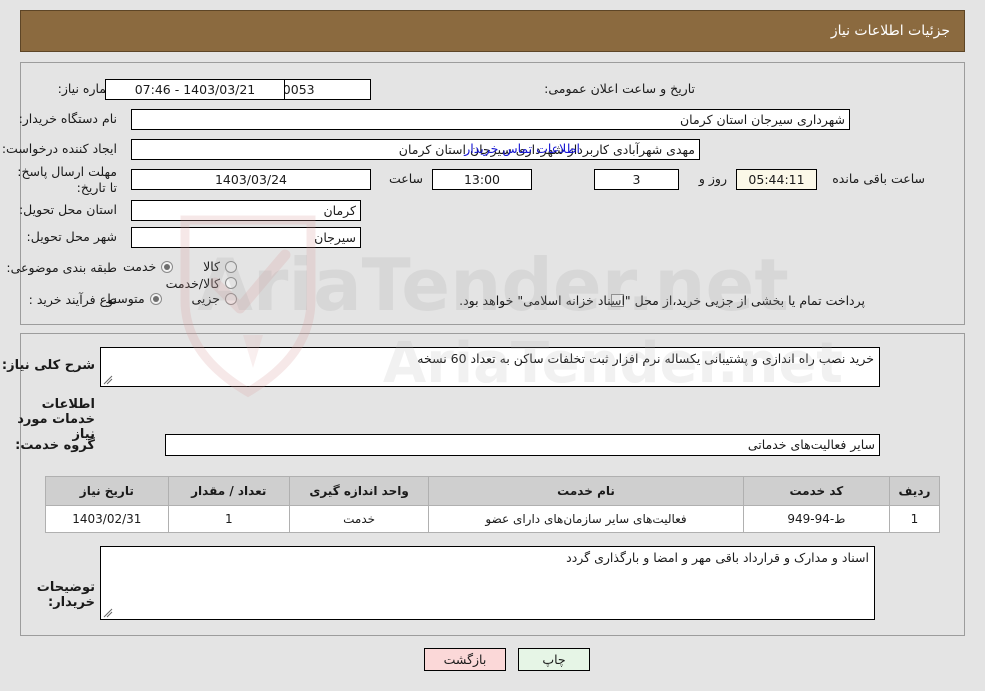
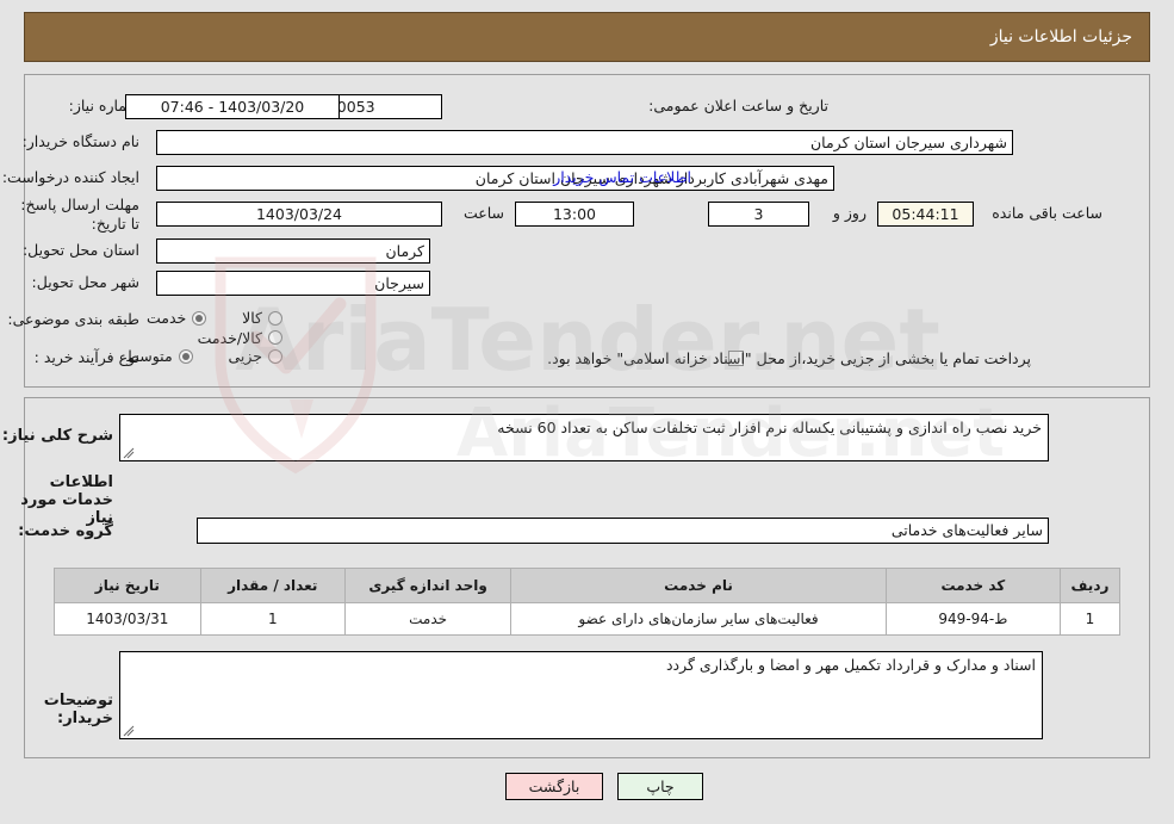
  AriaTender.net
  AriaTender.net
  جزئیات اطلاعات نیاز
  ماره نیاز:
  تاریخ و ساعت اعلان عمومی:
- 1403/03/21 - 07:46
+ 1403/03/20 - 07:46
  نام دستگاه خریدار:
  شهرداری سیرجان استان کرمان
  ایجاد کننده درخواست:
  مهدی شهرآبادی کاربرداز شهرداری سیرجان استان کرمان
  اطلاعات تماس خریدار
  مهلت ارسال پاسخ: تا تاریخ:
  1403/03/24
  ساعت
  13:00
  3
  روز و
  05:44:11
  ساعت باقی مانده
  استان محل تحویل:
  کرمان
  شهر محل تحویل:
  سیرجان
  طبقه بندی موضوعی:
  کالا
  خدمت
  کالا/خدمت
  نوع فرآیند خرید :
  جزیی
  متوسط
  پرداخت تمام یا بخشی از جزیی خرید،از محل "اسناد خزانه اسلامی" خواهد بود.
  شرح کلی نیاز:
  خرید نصب راه اندازی و پشتیبانی یکساله نرم افزار ثبت تخلفات ساکن به تعداد 60 نسخه
  اطلاعات خدمات مورد نیاز
  گروه خدمت:
  سایر فعالیت‌های خدماتی
  ردیف	کد خدمت	نام خدمت	واحد اندازه گیری	تعداد / مقدار	تاریخ نیاز
- 1	ط-94-949	فعالیت‌های سایر سازمان‌های دارای عضو	خدمت	1	1403/02/31
+ 1	ط-94-949	فعالیت‌های سایر سازمان‌های دارای عضو	خدمت	1	1403/03/31
  توضیحات خریدار:
- اسناد و مدارک و قرارداد باقی مهر و امضا و بارگذاری گردد
+ اسناد و مدارک و قرارداد تکمیل مهر و امضا و بارگذاری گردد
  چاپ
  بازگشت
